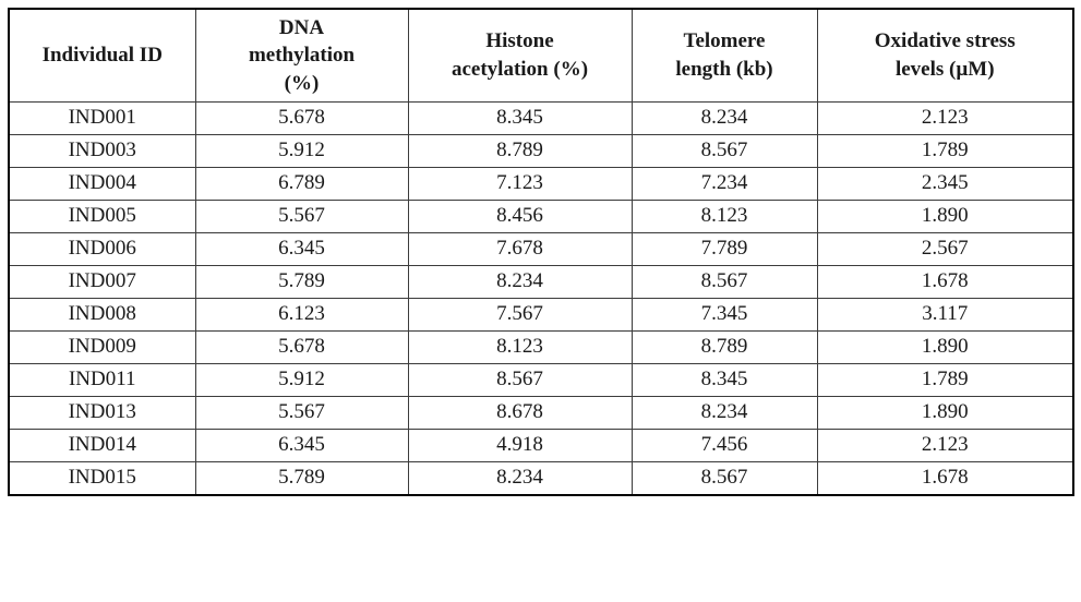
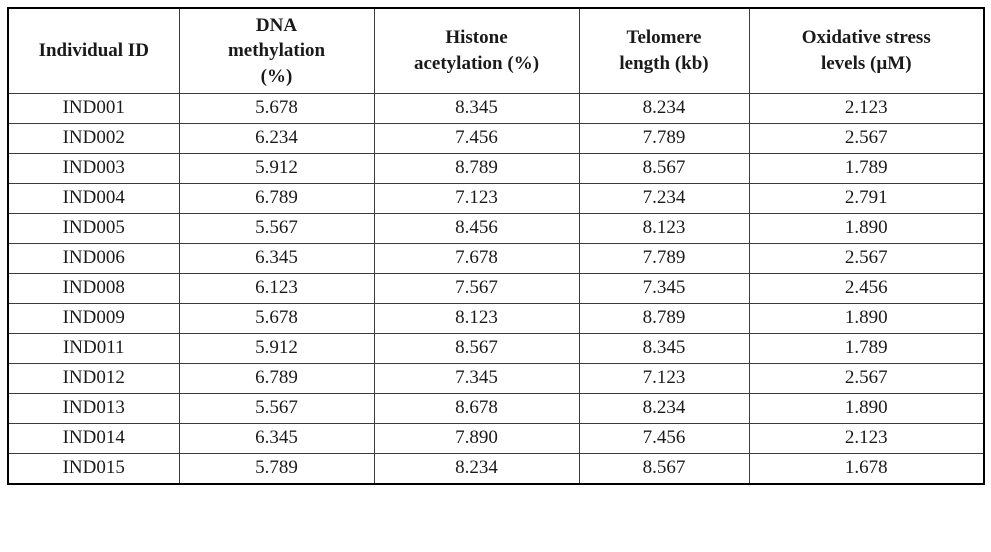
  Individual ID	DNA methylation (%)	Histone acetylation (%)	Telomere length (kb)	Oxidative stress levels (µM)
  IND001	5.678	8.345	8.234	2.123
+ IND002	6.234	7.456	7.789	2.567
  IND003	5.912	8.789	8.567	1.789
- IND004	6.789	7.123	7.234	2.345
+ IND004	6.789	7.123	7.234	2.791
  IND005	5.567	8.456	8.123	1.890
  IND006	6.345	7.678	7.789	2.567
- IND007	5.789	8.234	8.567	1.678
- IND008	6.123	7.567	7.345	3.117
+ IND008	6.123	7.567	7.345	2.456
  IND009	5.678	8.123	8.789	1.890
  IND011	5.912	8.567	8.345	1.789
+ IND012	6.789	7.345	7.123	2.567
  IND013	5.567	8.678	8.234	1.890
- IND014	6.345	4.918	7.456	2.123
+ IND014	6.345	7.890	7.456	2.123
  IND015	5.789	8.234	8.567	1.678
